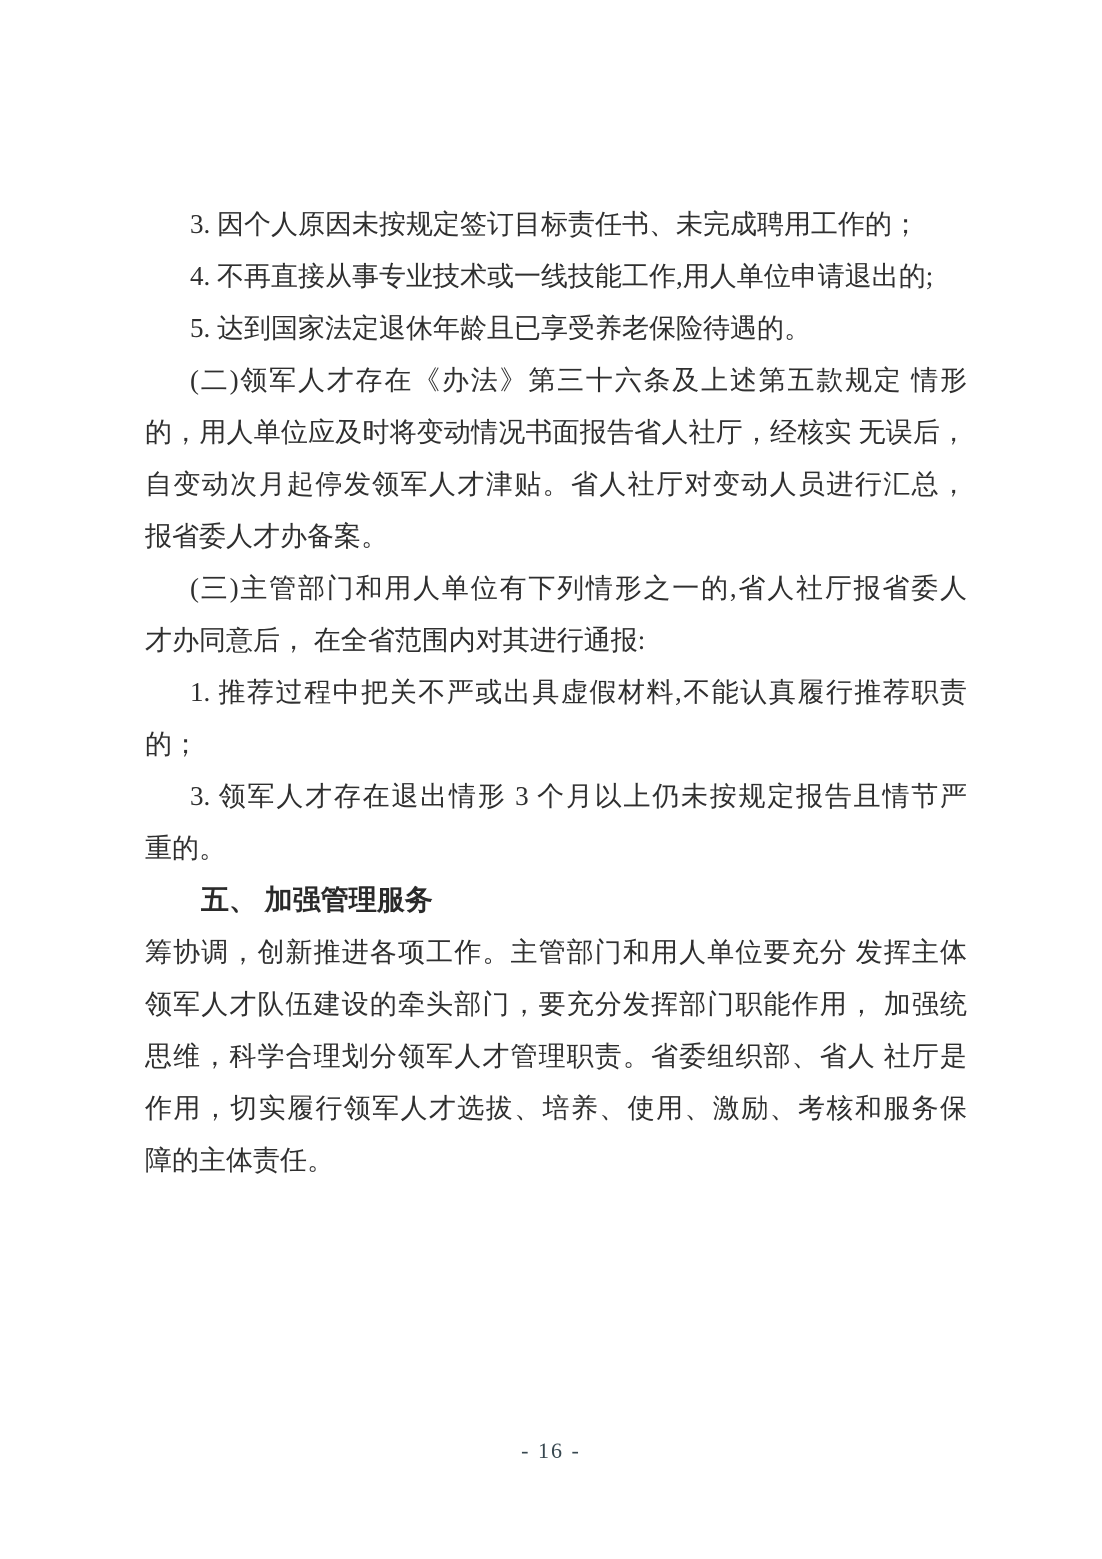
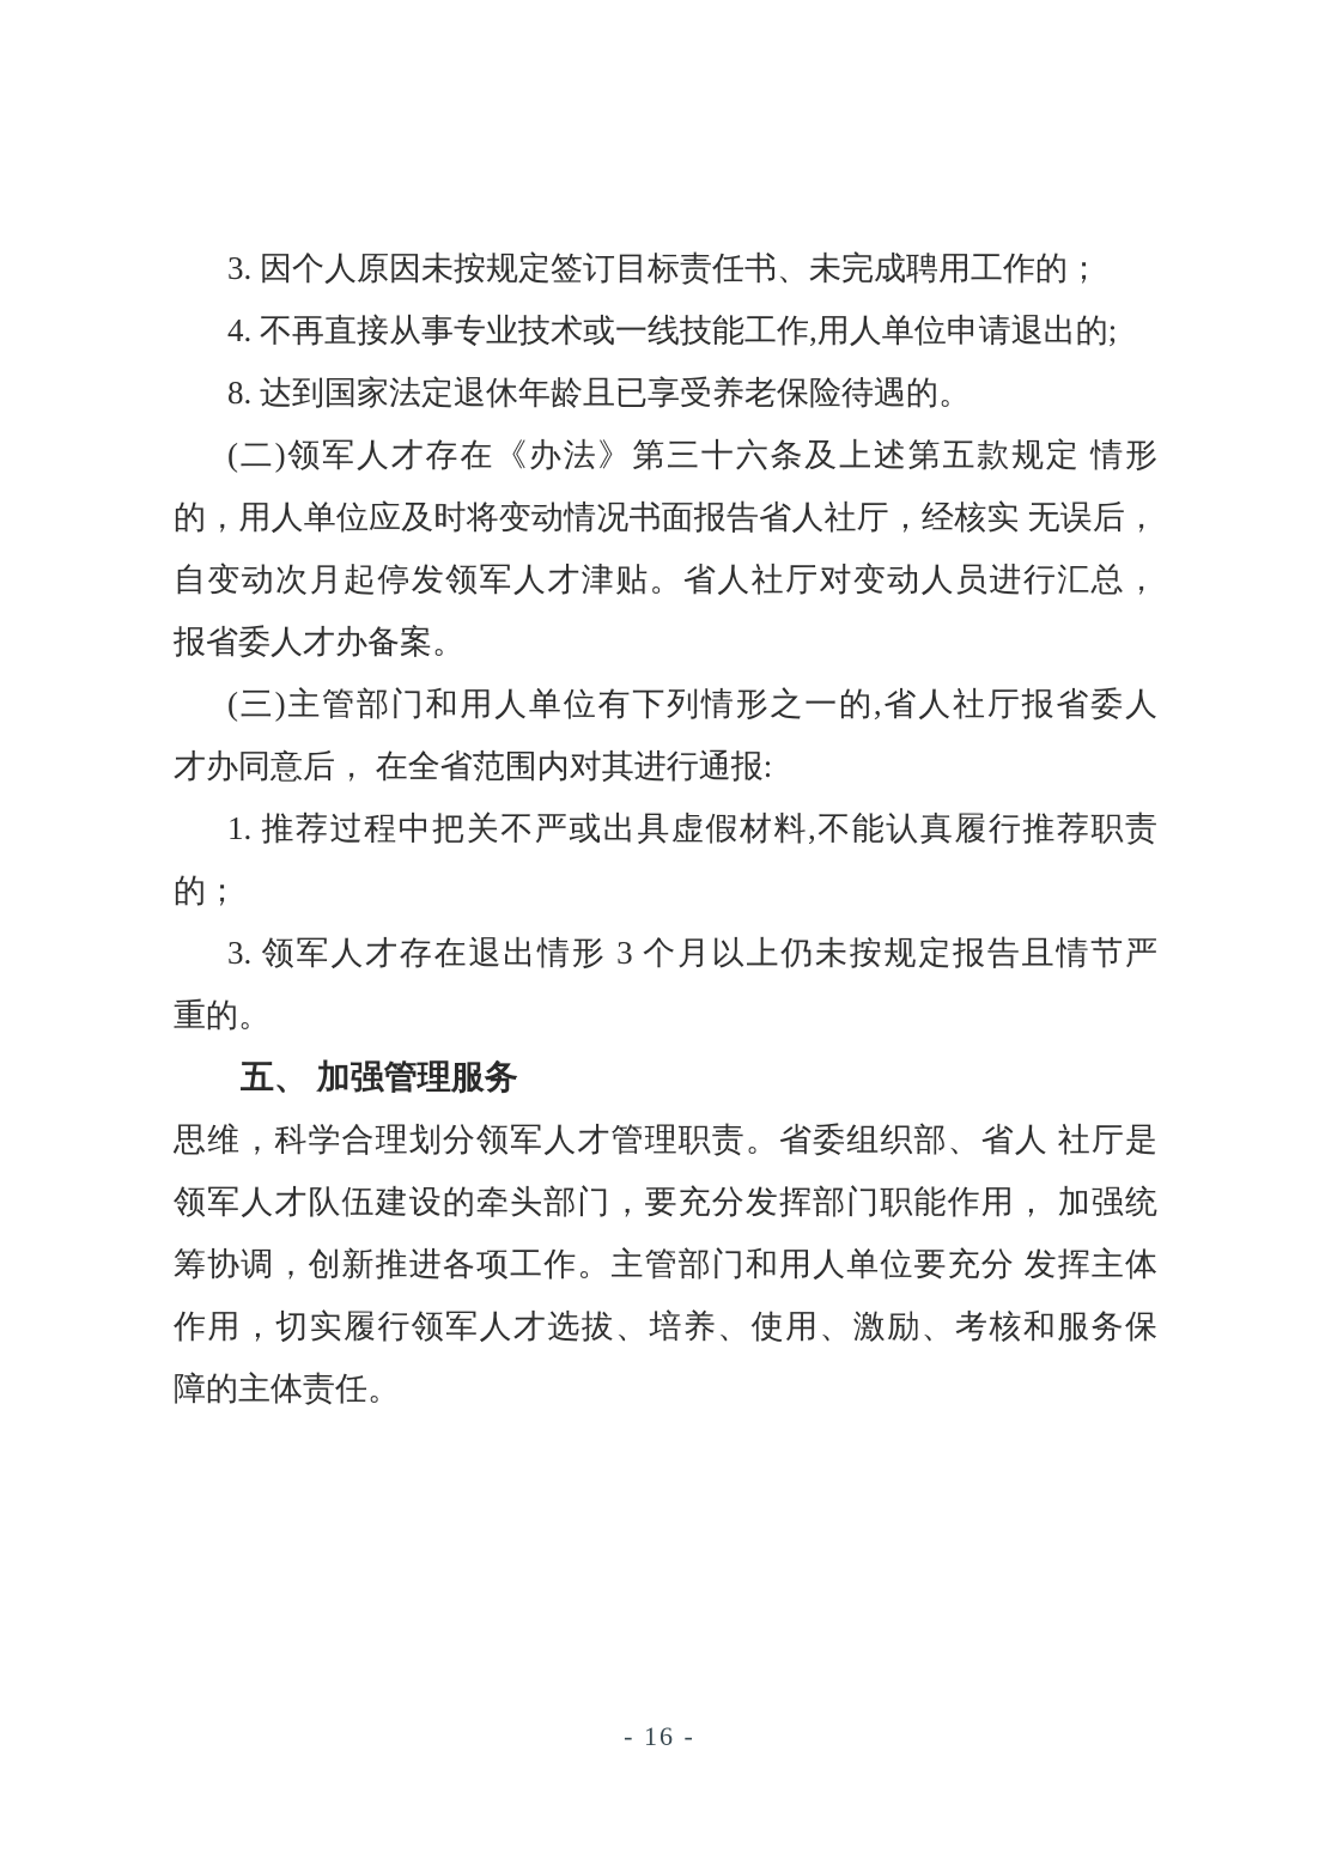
  3. 因个人原因未按规定签订目标责任书、未完成聘用工作的；
  4. 不再直接从事专业技术或一线技能工作,用人单位申请退出的;
- 5. 达到国家法定退休年龄且已享受养老保险待遇的。
+ 8. 达到国家法定退休年龄且已享受养老保险待遇的。
  (二)领军人才存在《办法》第三十六条及上述第五款规定 情形
  的，用人单位应及时将变动情况书面报告省人社厅，经核实 无误后，
  自变动次月起停发领军人才津贴。省人社厅对变动人员进行汇总，
  报省委人才办备案。
  (三)主管部门和用人单位有下列情形之一的,省人社厅报省委人
  才办同意后， 在全省范围内对其进行通报:
  1. 推荐过程中把关不严或出具虚假材料,不能认真履行推荐职责
  的；
  3. 领军人才存在退出情形 3 个月以上仍未按规定报告且情节严
  重的。
  五、 加强管理服务
- 筹协调，创新推进各项工作。主管部门和用人单位要充分 发挥主体
+ 思维，科学合理划分领军人才管理职责。省委组织部、省人 社厅是
  领军人才队伍建设的牵头部门，要充分发挥部门职能作用， 加强统
- 思维，科学合理划分领军人才管理职责。省委组织部、省人 社厅是
+ 筹协调，创新推进各项工作。主管部门和用人单位要充分 发挥主体
  作用，切实履行领军人才选拔、培养、使用、激励、考核和服务保
  障的主体责任。
  - 16 -
